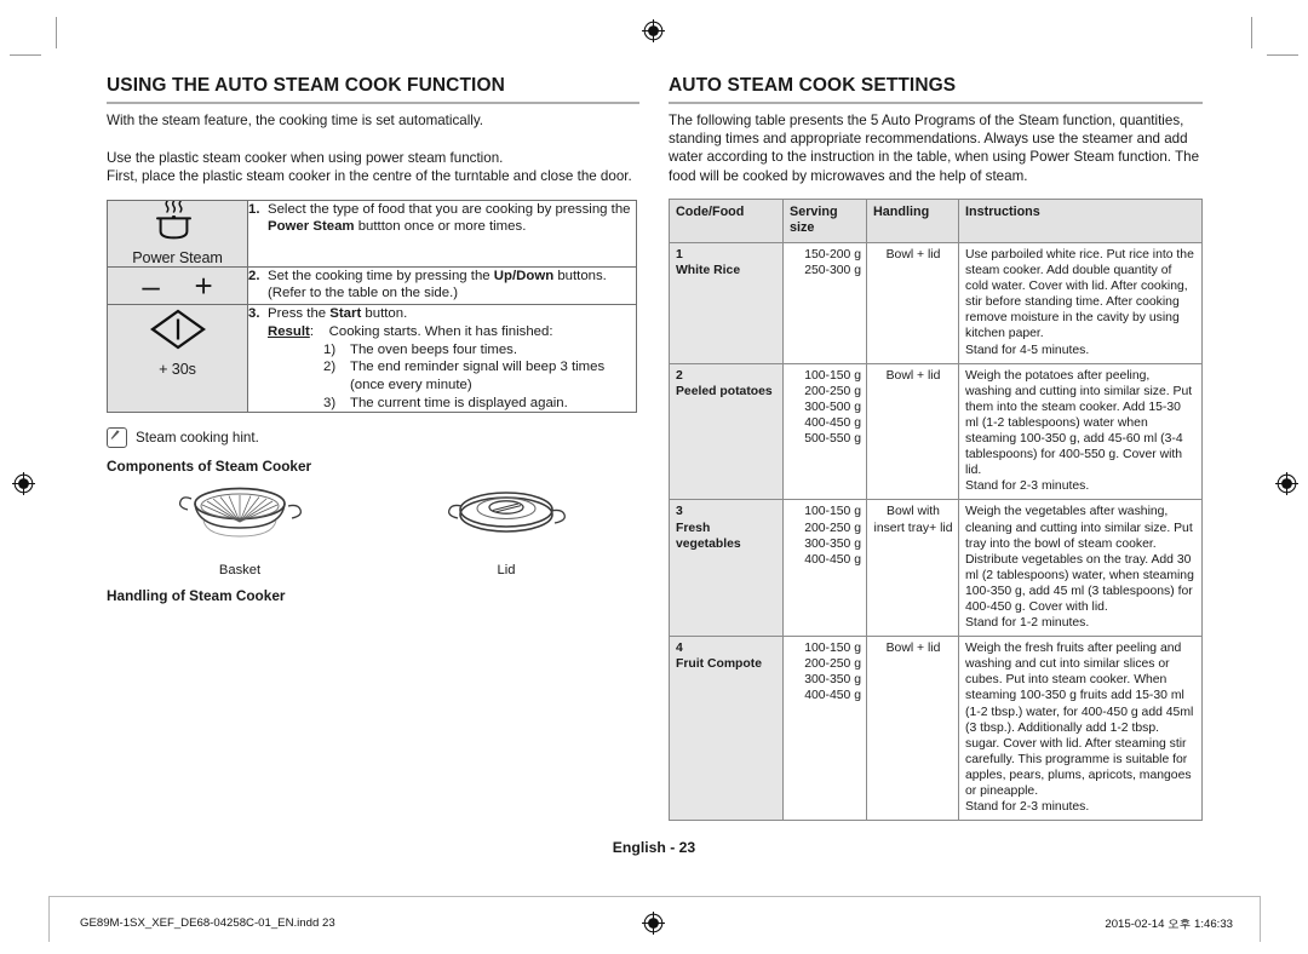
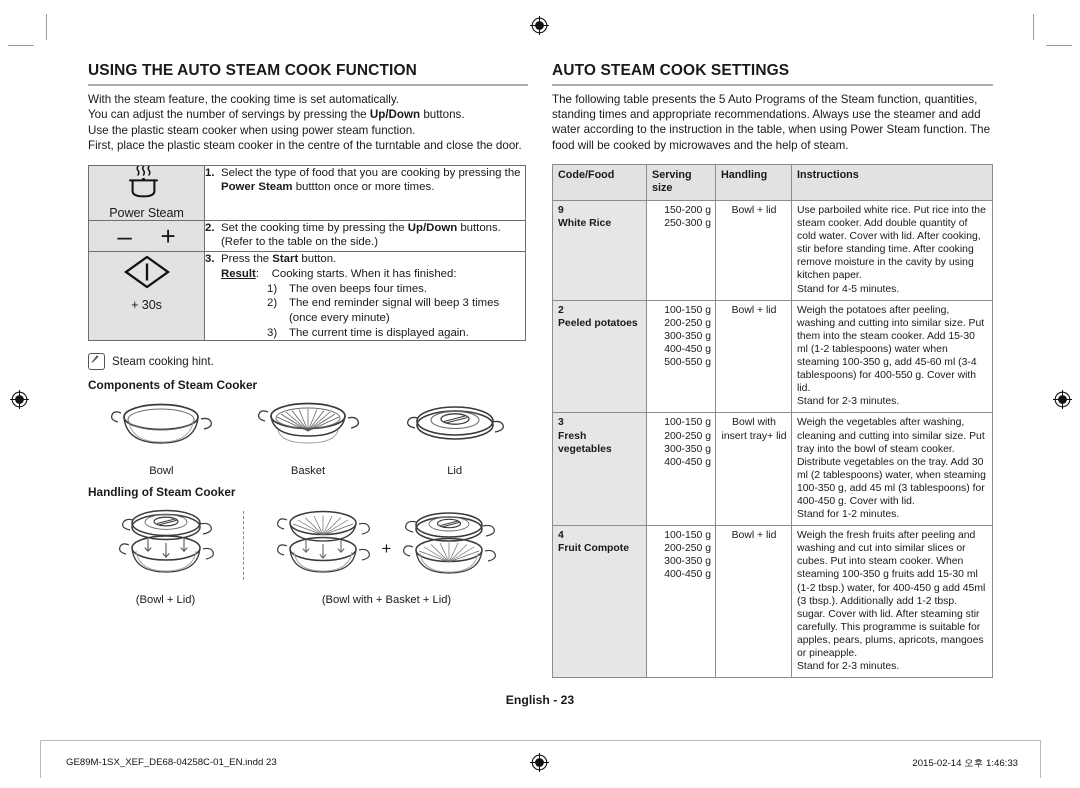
  USING THE AUTO STEAM COOK FUNCTION
  With the steam feature, the cooking time is set automatically.
+ You can adjust the number of servings by pressing the Up/Down buttons.
  Use the plastic steam cooker when using power steam function.
  First, place the plastic steam cooker in the centre of the turntable and close the door.
  Power Steam	1. Select the type of food that you are cooking by pressing the Power Steam buttton once or more times.
  – +	2. Set the cooking time by pressing the Up/Down buttons.(Refer to the table on the side.)
  + 30s	3. Press the Start button. Result: Cooking starts. When it has finished: 1) The oven beeps four times. 2) The end reminder signal will beep 3 times (once every minute) 3) The current time is displayed again.
  Steam cooking hint.
  Components of Steam Cooker
+ Bowl
  Basket
  Lid
  Handling of Steam Cooker
+ (Bowl + Lid)
+ +
+ (Bowl with + Basket + Lid)
  AUTO STEAM COOK SETTINGS
  The following table presents the 5 Auto Programs of the Steam function, quantities, standing times and appropriate recommendations. Always use the steamer and add water according to the instruction in the table, when using Power Steam function. The food will be cooked by microwaves and the help of steam.
  Code/Food	Serving size	Handling	Instructions
- 1 White Rice	150-200 g 250-300 g	Bowl + lid	Use parboiled white rice. Put rice into the steam cooker. Add double quantity of cold water. Cover with lid. After cooking, stir before standing time. After cooking remove moisture in the cavity by using kitchen paper. Stand for 4-5 minutes.
+ 9 White Rice	150-200 g 250-300 g	Bowl + lid	Use parboiled white rice. Put rice into the steam cooker. Add double quantity of cold water. Cover with lid. After cooking, stir before standing time. After cooking remove moisture in the cavity by using kitchen paper. Stand for 4-5 minutes.
- 2 Peeled potatoes	100-150 g 200-250 g 300-500 g 400-450 g 500-550 g	Bowl + lid	Weigh the potatoes after peeling, washing and cutting into similar size. Put them into the steam cooker. Add 15-30 ml (1-2 tablespoons) water when steaming 100-350 g, add 45-60 ml (3-4 tablespoons) for 400-550 g. Cover with lid. Stand for 2-3 minutes.
+ 2 Peeled potatoes	100-150 g 200-250 g 300-350 g 400-450 g 500-550 g	Bowl + lid	Weigh the potatoes after peeling, washing and cutting into similar size. Put them into the steam cooker. Add 15-30 ml (1-2 tablespoons) water when steaming 100-350 g, add 45-60 ml (3-4 tablespoons) for 400-550 g. Cover with lid. Stand for 2-3 minutes.
  3 Fresh vegetables	100-150 g 200-250 g 300-350 g 400-450 g	Bowl with insert tray+ lid	Weigh the vegetables after washing, cleaning and cutting into similar size. Put tray into the bowl of steam cooker. Distribute vegetables on the tray. Add 30 ml (2 tablespoons) water, when steaming 100-350 g, add 45 ml (3 tablespoons) for 400-450 g. Cover with lid. Stand for 1-2 minutes.
  4 Fruit Compote	100-150 g 200-250 g 300-350 g 400-450 g	Bowl + lid	Weigh the fresh fruits after peeling and washing and cut into similar slices or cubes. Put into steam cooker. When steaming 100-350 g fruits add 15-30 ml (1-2 tbsp.) water, for 400-450 g add 45ml (3 tbsp.). Additionally add 1-2 tbsp. sugar. Cover with lid. After steaming stir carefully. This programme is suitable for apples, pears, plums, apricots, mangoes or pineapple. Stand for 2-3 minutes.
  English - 23
  GE89M-1SX_XEF_DE68-04258C-01_EN.indd 23
  2015-02-14 오후 1:46:33
